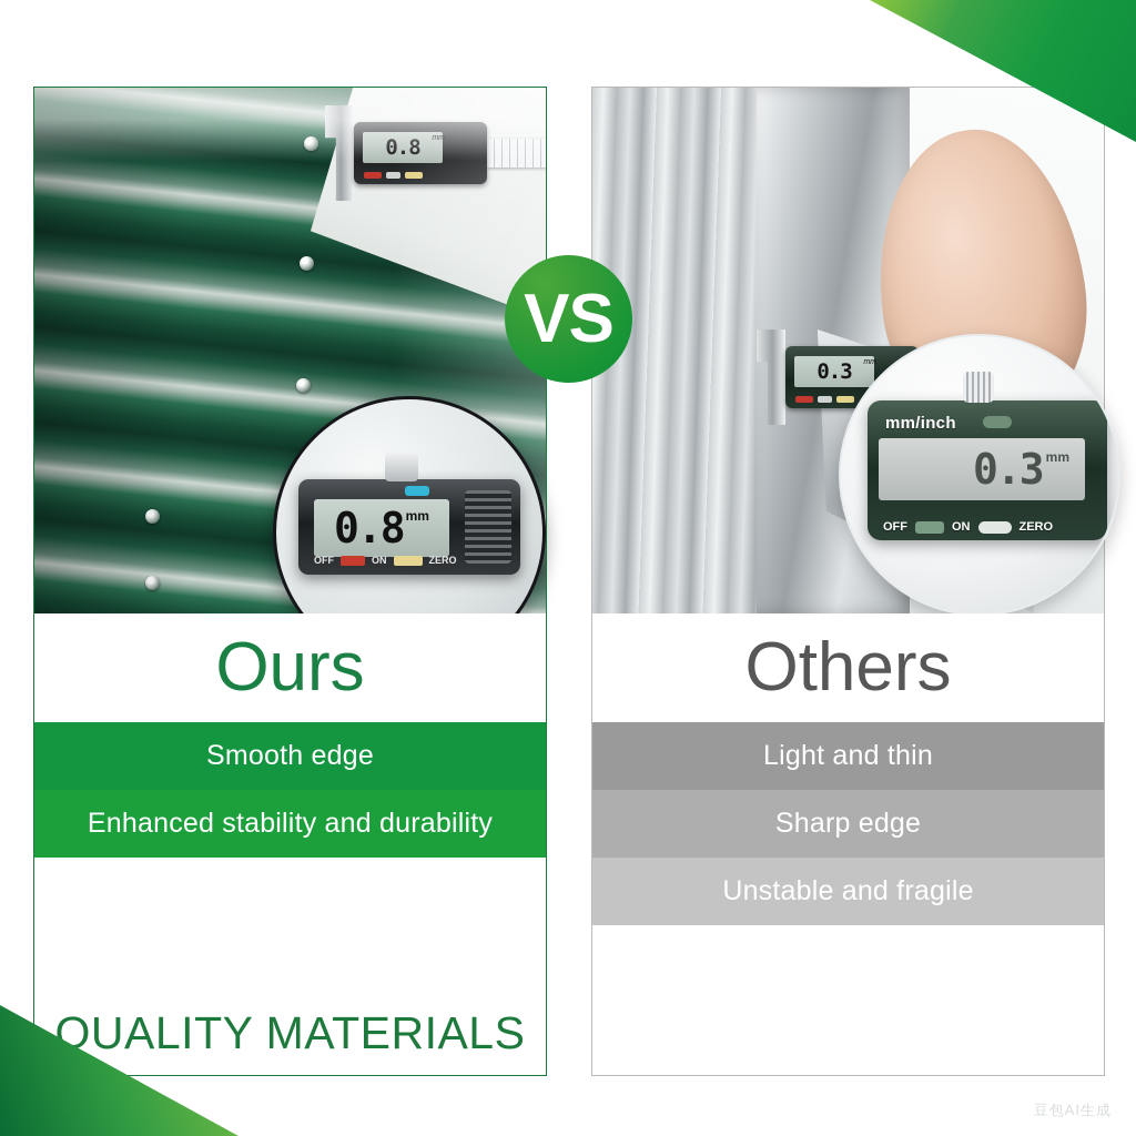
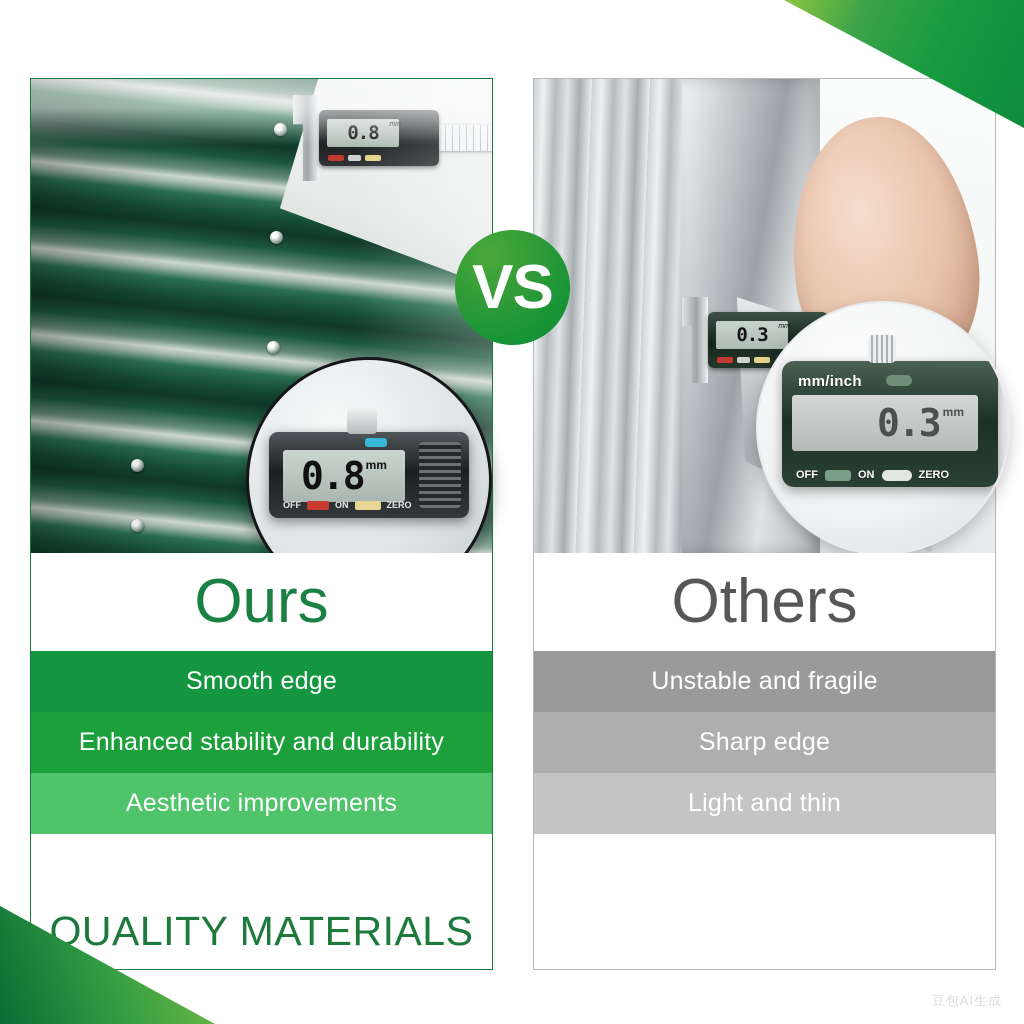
  0.8
  mm
  OFF
  ON
  ZERO
  Ours
  Smooth edge
  Enhanced stability and durability
+ Aesthetic improvements
  QUALITY MATERIALS
  0.3
  mm/inch
  0.3
  mm
  OFF
  ON
  ZERO
  Others
- Light and thin
+ Unstable and fragile
  Sharp edge
- Unstable and fragile
+ Light and thin
  VS
  豆包AI生成
